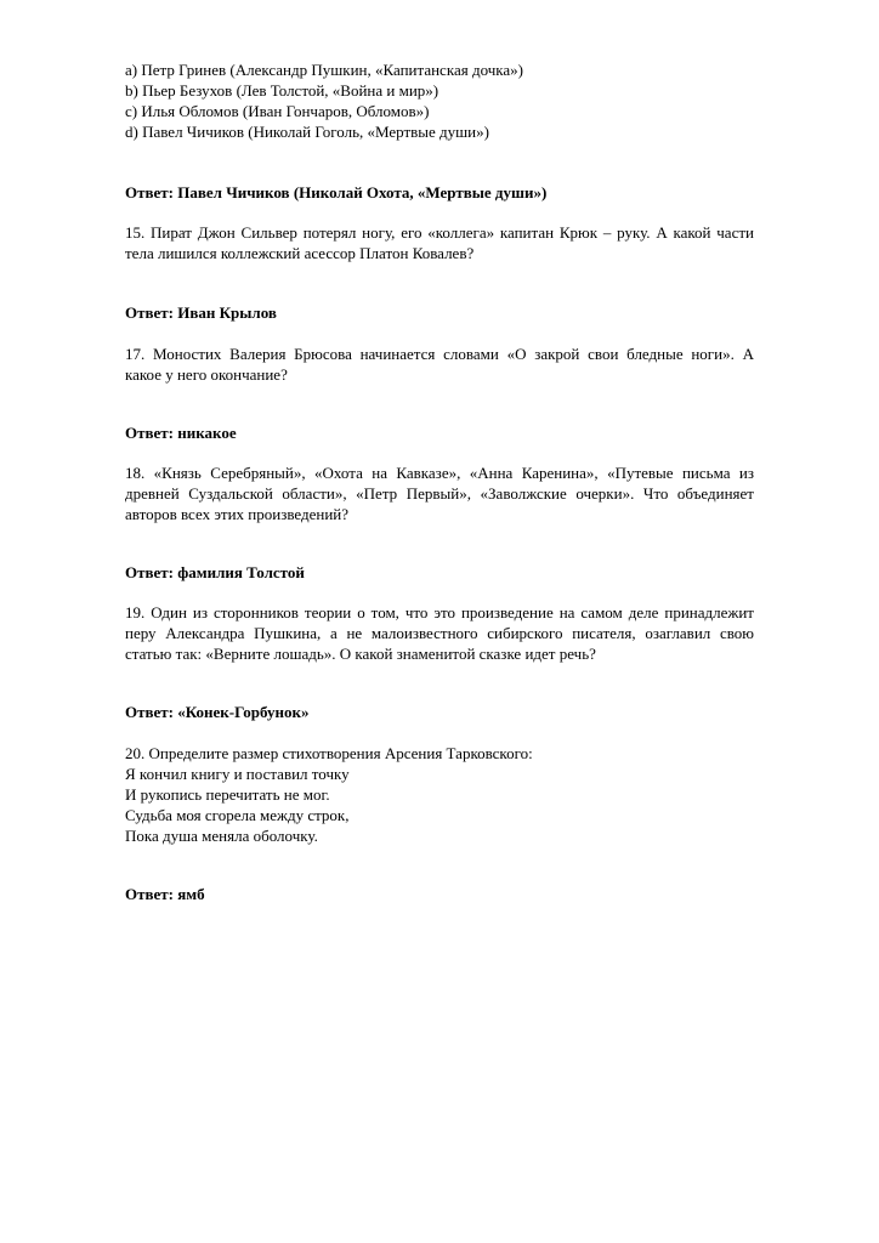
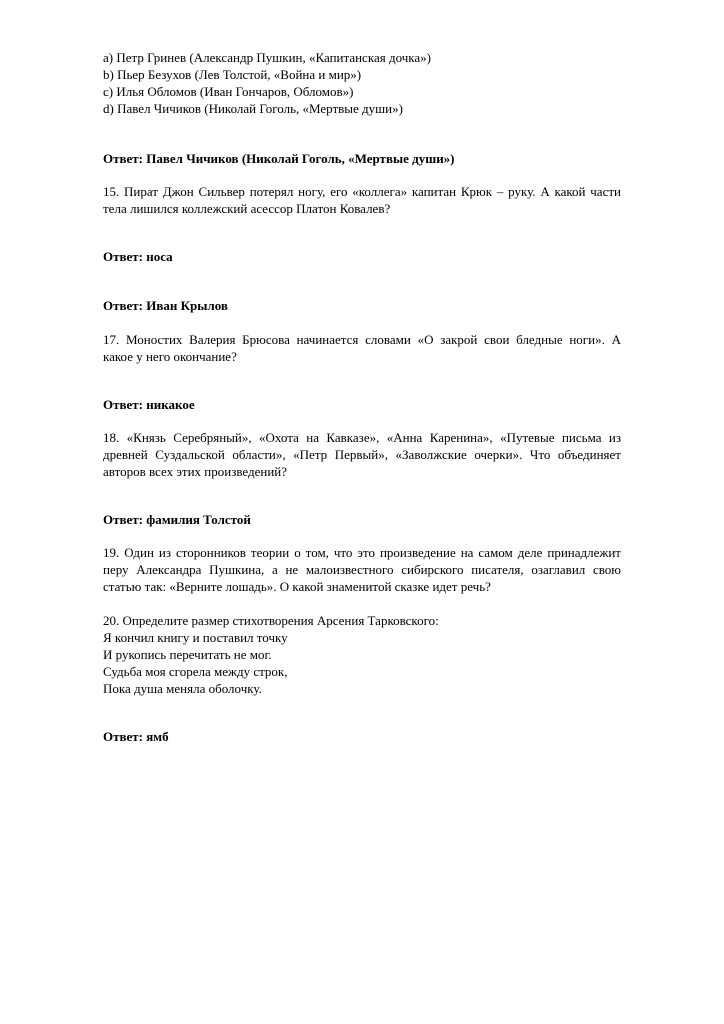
  a) Петр Гринев (Александр Пушкин, «Капитанская дочка»)
  b) Пьер Безухов (Лев Толстой, «Война и мир»)
  c) Илья Обломов (Иван Гончаров, Обломов»)
  d) Павел Чичиков (Николай Гоголь, «Мертвые души»)
- Ответ: Павел Чичиков (Николай Охота, «Мертвые души»)
+ Ответ: Павел Чичиков (Николай Гоголь, «Мертвые души»)
  15. Пират Джон Сильвер потерял ногу, его «коллега» капитан Крюк – руку. А какой части
  тела лишился коллежский асессор Платон Ковалев?
+ Ответ: носа
  Ответ: Иван Крылов
  17. Моностих Валерия Брюсова начинается словами «О закрой свои бледные ноги». А
  какое у него окончание?
  Ответ: никакое
  18. «Князь Серебряный», «Охота на Кавказе», «Анна Каренина», «Путевые письма из
  древней Суздальской области», «Петр Первый», «Заволжские очерки». Что объединяет
  авторов всех этих произведений?
  Ответ: фамилия Толстой
  19. Один из сторонников теории о том, что это произведение на самом деле принадлежит
  перу Александра Пушкина, а не малоизвестного сибирского писателя, озаглавил свою
  статью так: «Верните лошадь». О какой знаменитой сказке идет речь?
- Ответ: «Конек-Горбунок»
  20. Определите размер стихотворения Арсения Тарковского:
  Я кончил книгу и поставил точку
  И рукопись перечитать не мог.
  Судьба моя сгорела между строк,
  Пока душа меняла оболочку.
  Ответ: ямб
